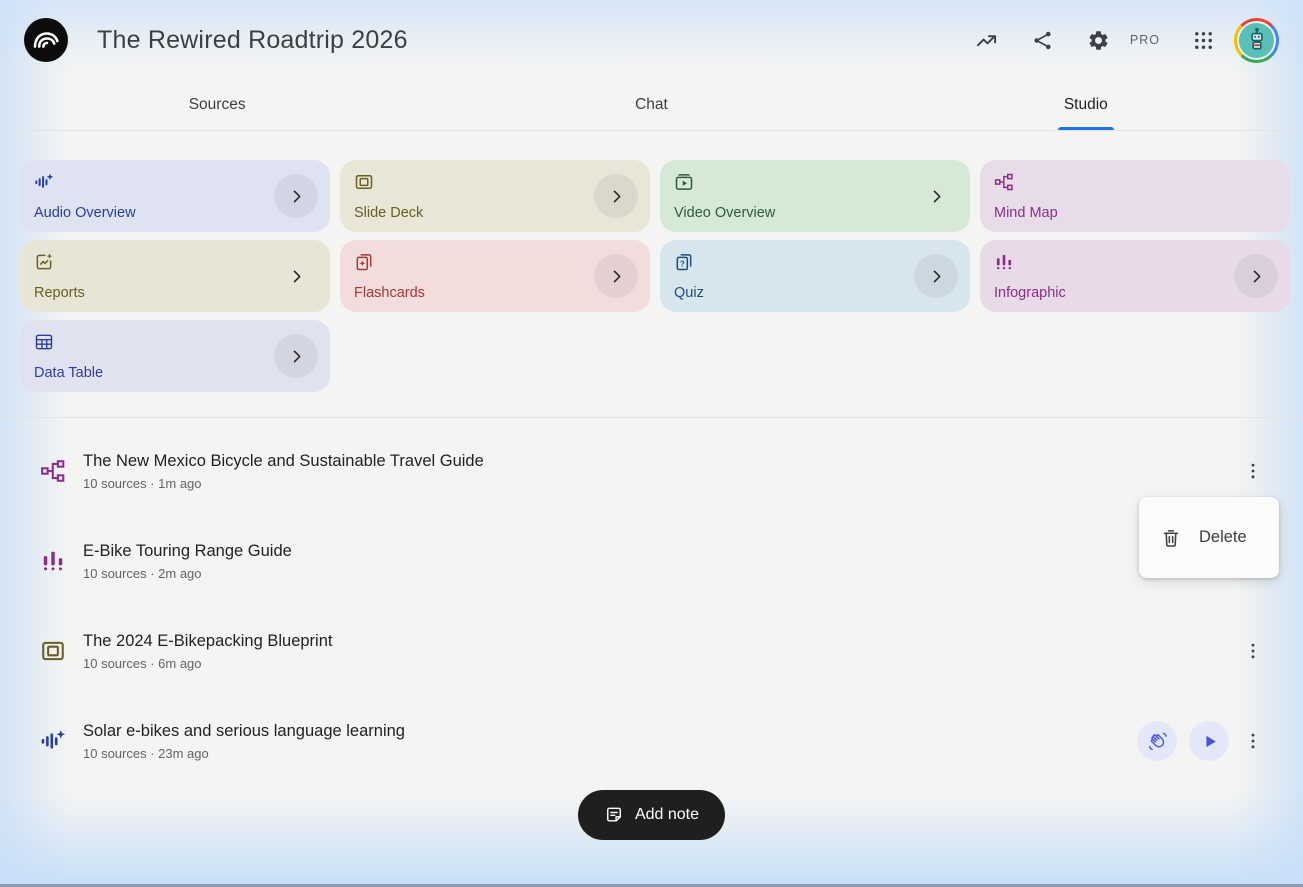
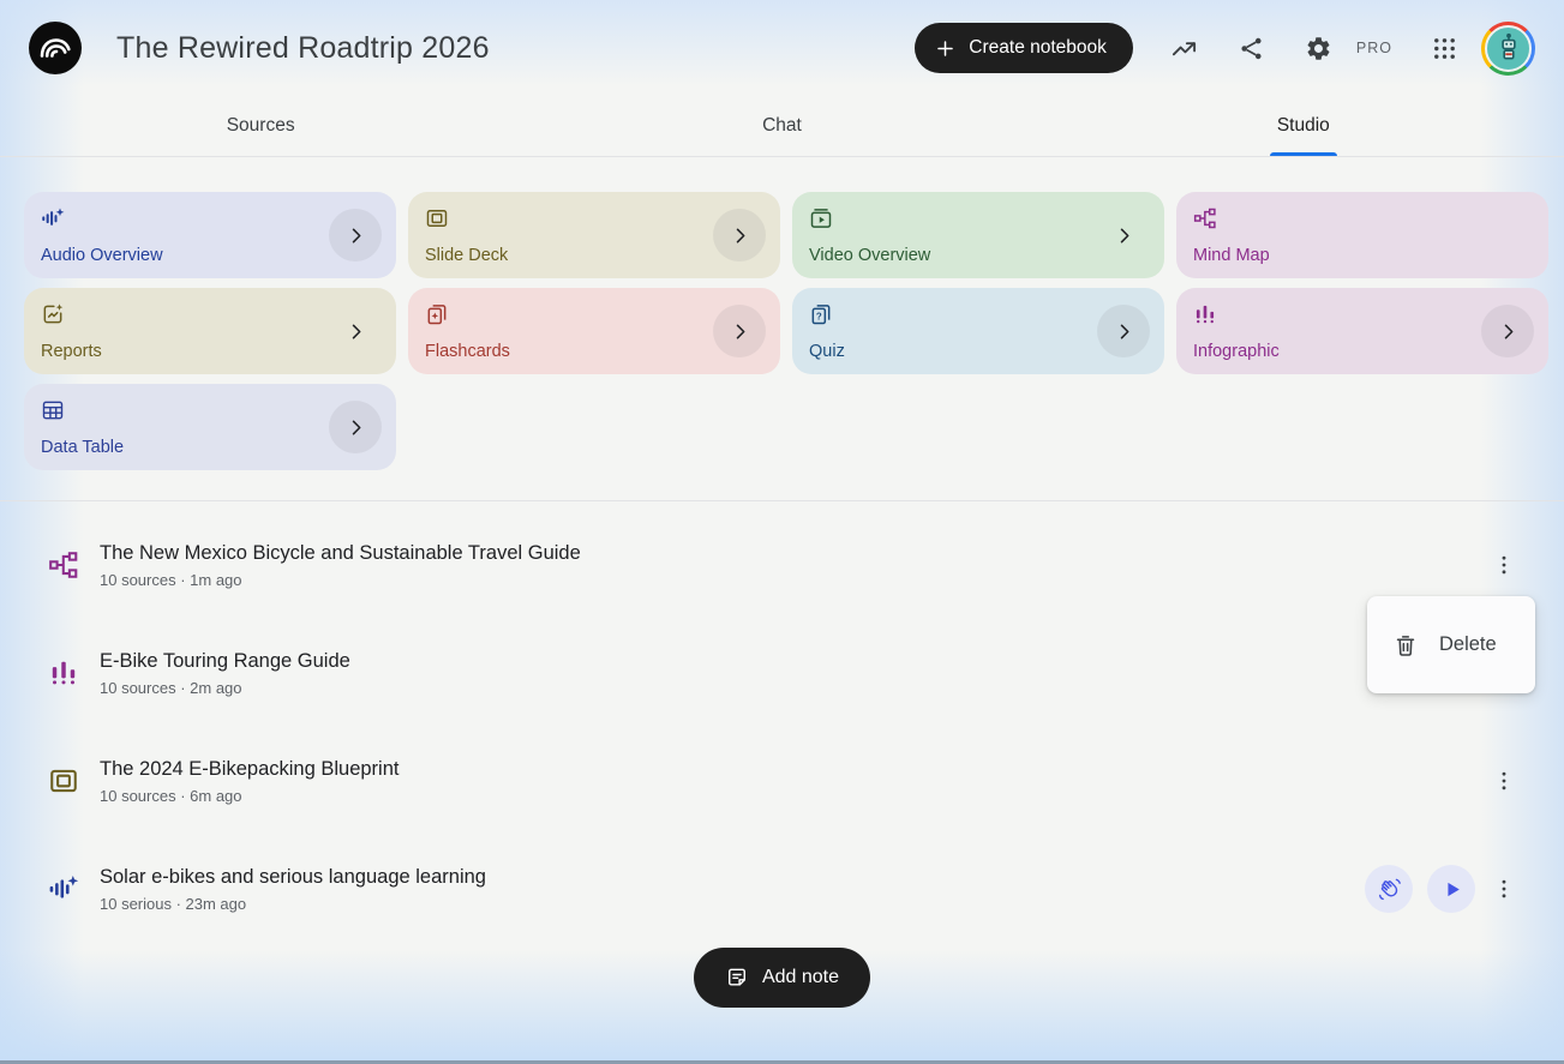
  The Rewired Roadtrip 2026
+ Create notebook
  PRO
  Sources
  Chat
  Studio
  Audio Overview
  Slide Deck
  Video Overview
  Mind Map
  Reports
  Flashcards
  ?
  Quiz
  Infographic
  Data Table
  The New Mexico Bicycle and Sustainable Travel Guide
  10 sources · 1m ago
  E-Bike Touring Range Guide
  10 sources · 2m ago
  The 2024 E-Bikepacking Blueprint
  10 sources · 6m ago
  Solar e-bikes and serious language learning
- 10 sources · 23m ago
+ 10 serious · 23m ago
  Delete
  Add note
